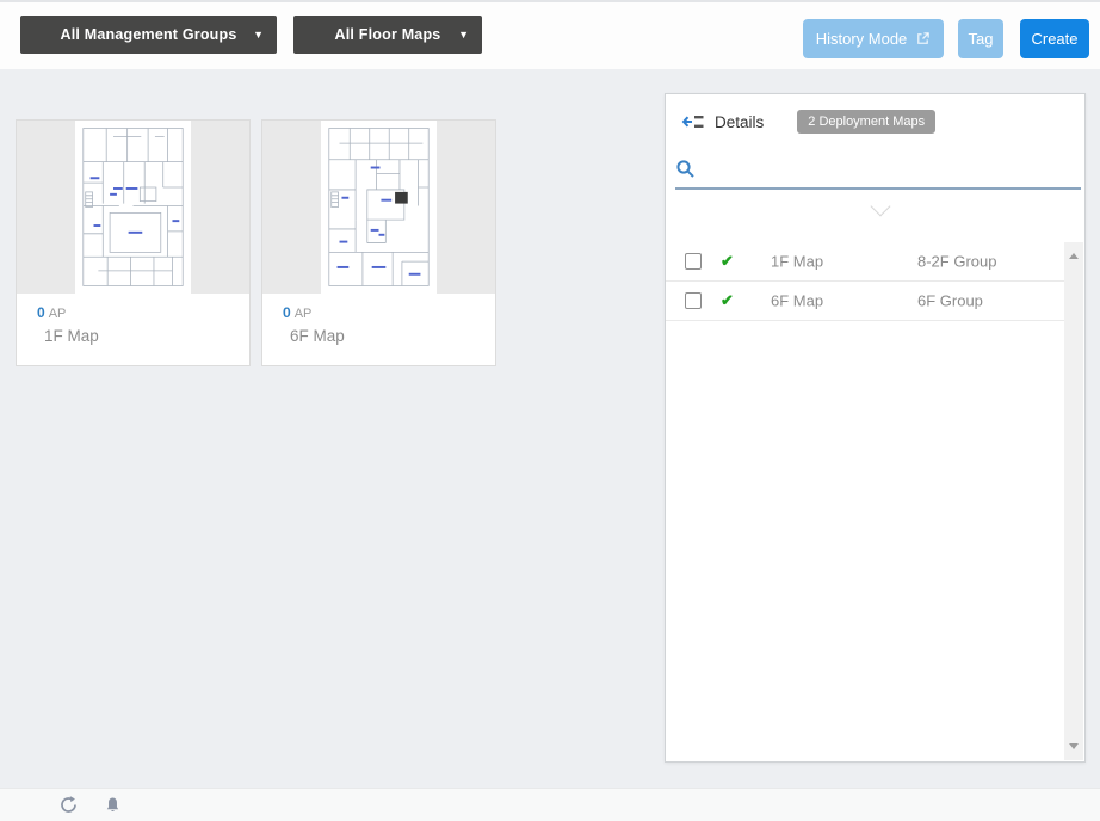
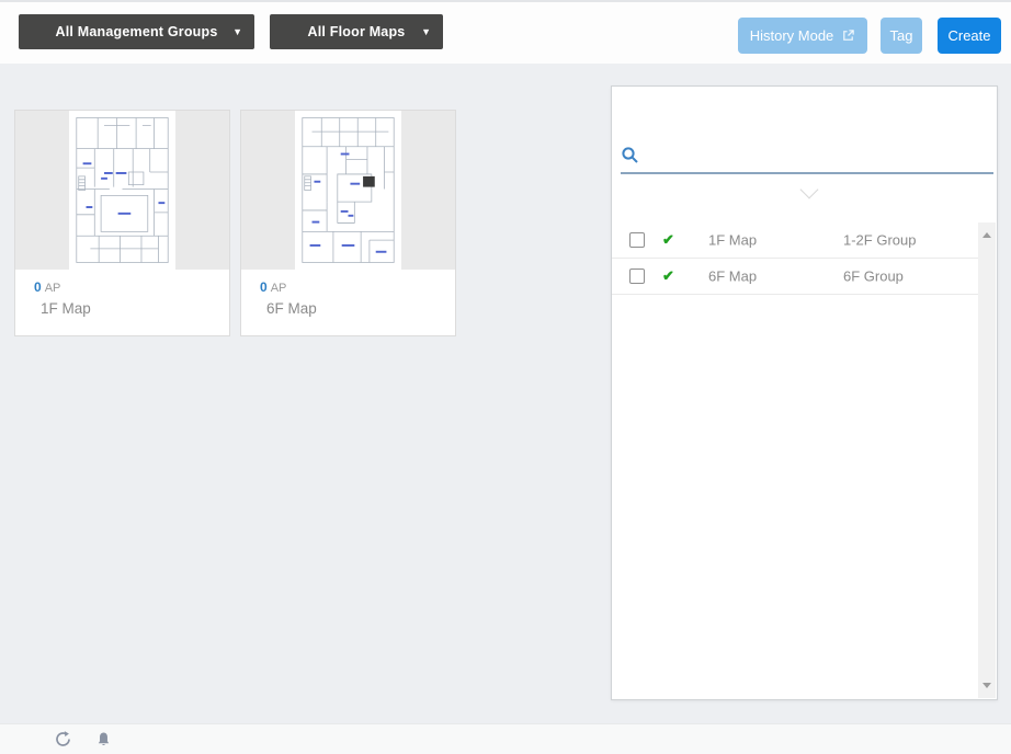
  All Management Groups
  ▼
  All Floor Maps
  ▼
  History Mode
  Tag
  Create
  0 AP
  1F Map
  0 AP
  6F Map
- Details
- 2 Deployment Maps
  ✔
  1F Map
- 8-2F Group
+ 1-2F Group
  ✔
  6F Map
  6F Group
